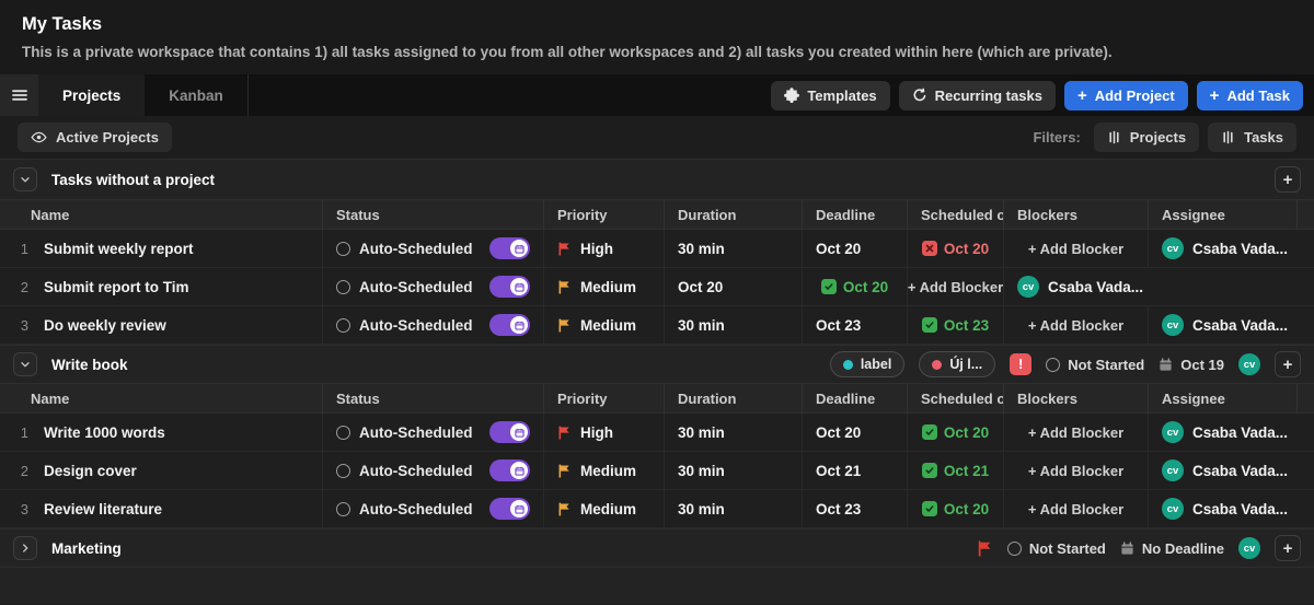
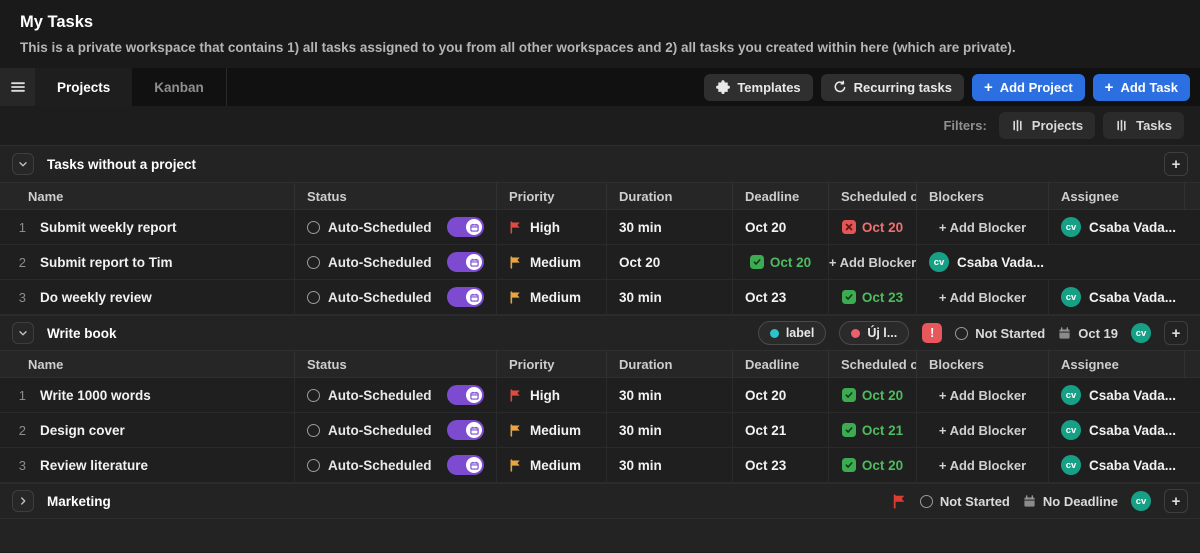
  My Tasks
  This is a private workspace that contains 1) all tasks assigned to you from all other workspaces and 2) all tasks you created within here (which are private).
  Projects
  Kanban
  Templates
  Recurring tasks
  +
  Add Project
  +
  Add Task
- Active Projects
  Filters:
  Projects
  Tasks
  Tasks without a project
  +
  Name
  Status
  Priority
  Duration
  Deadline
  Scheduled o
  Blockers
  Assignee
  1
  Submit weekly report
  Auto-Scheduled
  High
  30 min
  Oct 20
  Oct 20
  + Add Blocker
  cv
  Csaba Vada...
  2
  Submit report to Tim
  Auto-Scheduled
  Medium
  Oct 20
  Oct 20
  + Add Blocker
  cv
  Csaba Vada...
  3
  Do weekly review
  Auto-Scheduled
  Medium
  30 min
  Oct 23
  Oct 23
  + Add Blocker
  cv
  Csaba Vada...
  Write book
  label
  Új l...
  !
  Not Started
  Oct 19
  cv
  +
  Name
  Status
  Priority
  Duration
  Deadline
  Scheduled o
  Blockers
  Assignee
  1
  Write 1000 words
  Auto-Scheduled
  High
  30 min
  Oct 20
  Oct 20
  + Add Blocker
  cv
  Csaba Vada...
  2
  Design cover
  Auto-Scheduled
  Medium
  30 min
  Oct 21
  Oct 21
  + Add Blocker
  cv
  Csaba Vada...
  3
  Review literature
  Auto-Scheduled
  Medium
  30 min
  Oct 23
  Oct 20
  + Add Blocker
  cv
  Csaba Vada...
  Marketing
  Not Started
  No Deadline
  cv
  +
